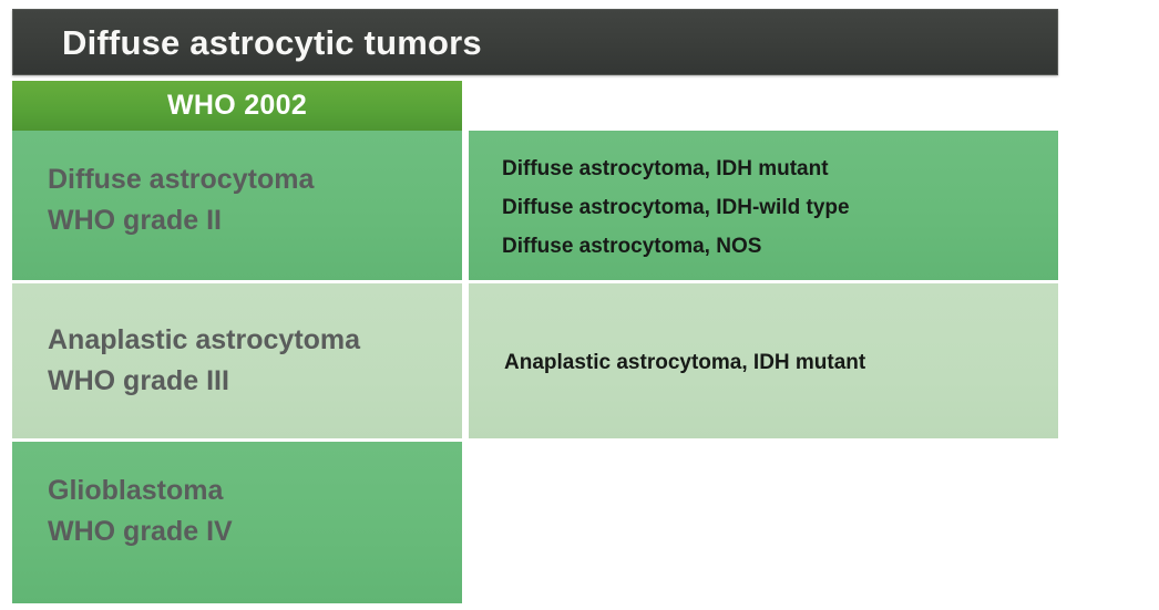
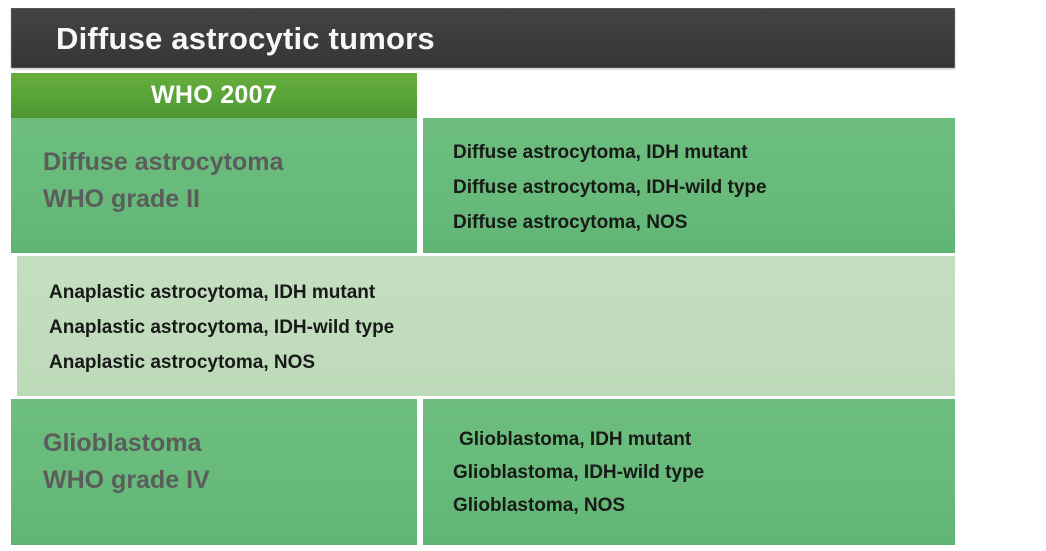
  Diffuse astrocytic tumors
- WHO 2002
+ WHO 2007
  Diffuse astrocytoma
  WHO grade II
  Diffuse astrocytoma, IDH mutant
  Diffuse astrocytoma, IDH-wild type
  Diffuse astrocytoma, NOS
- Anaplastic astrocytoma
- WHO grade III
  Anaplastic astrocytoma, IDH mutant
+ Anaplastic astrocytoma, IDH-wild type
+ Anaplastic astrocytoma, NOS
  Glioblastoma
  WHO grade IV
+ Glioblastoma, IDH mutant
+ Glioblastoma, IDH-wild type
+ Glioblastoma, NOS
